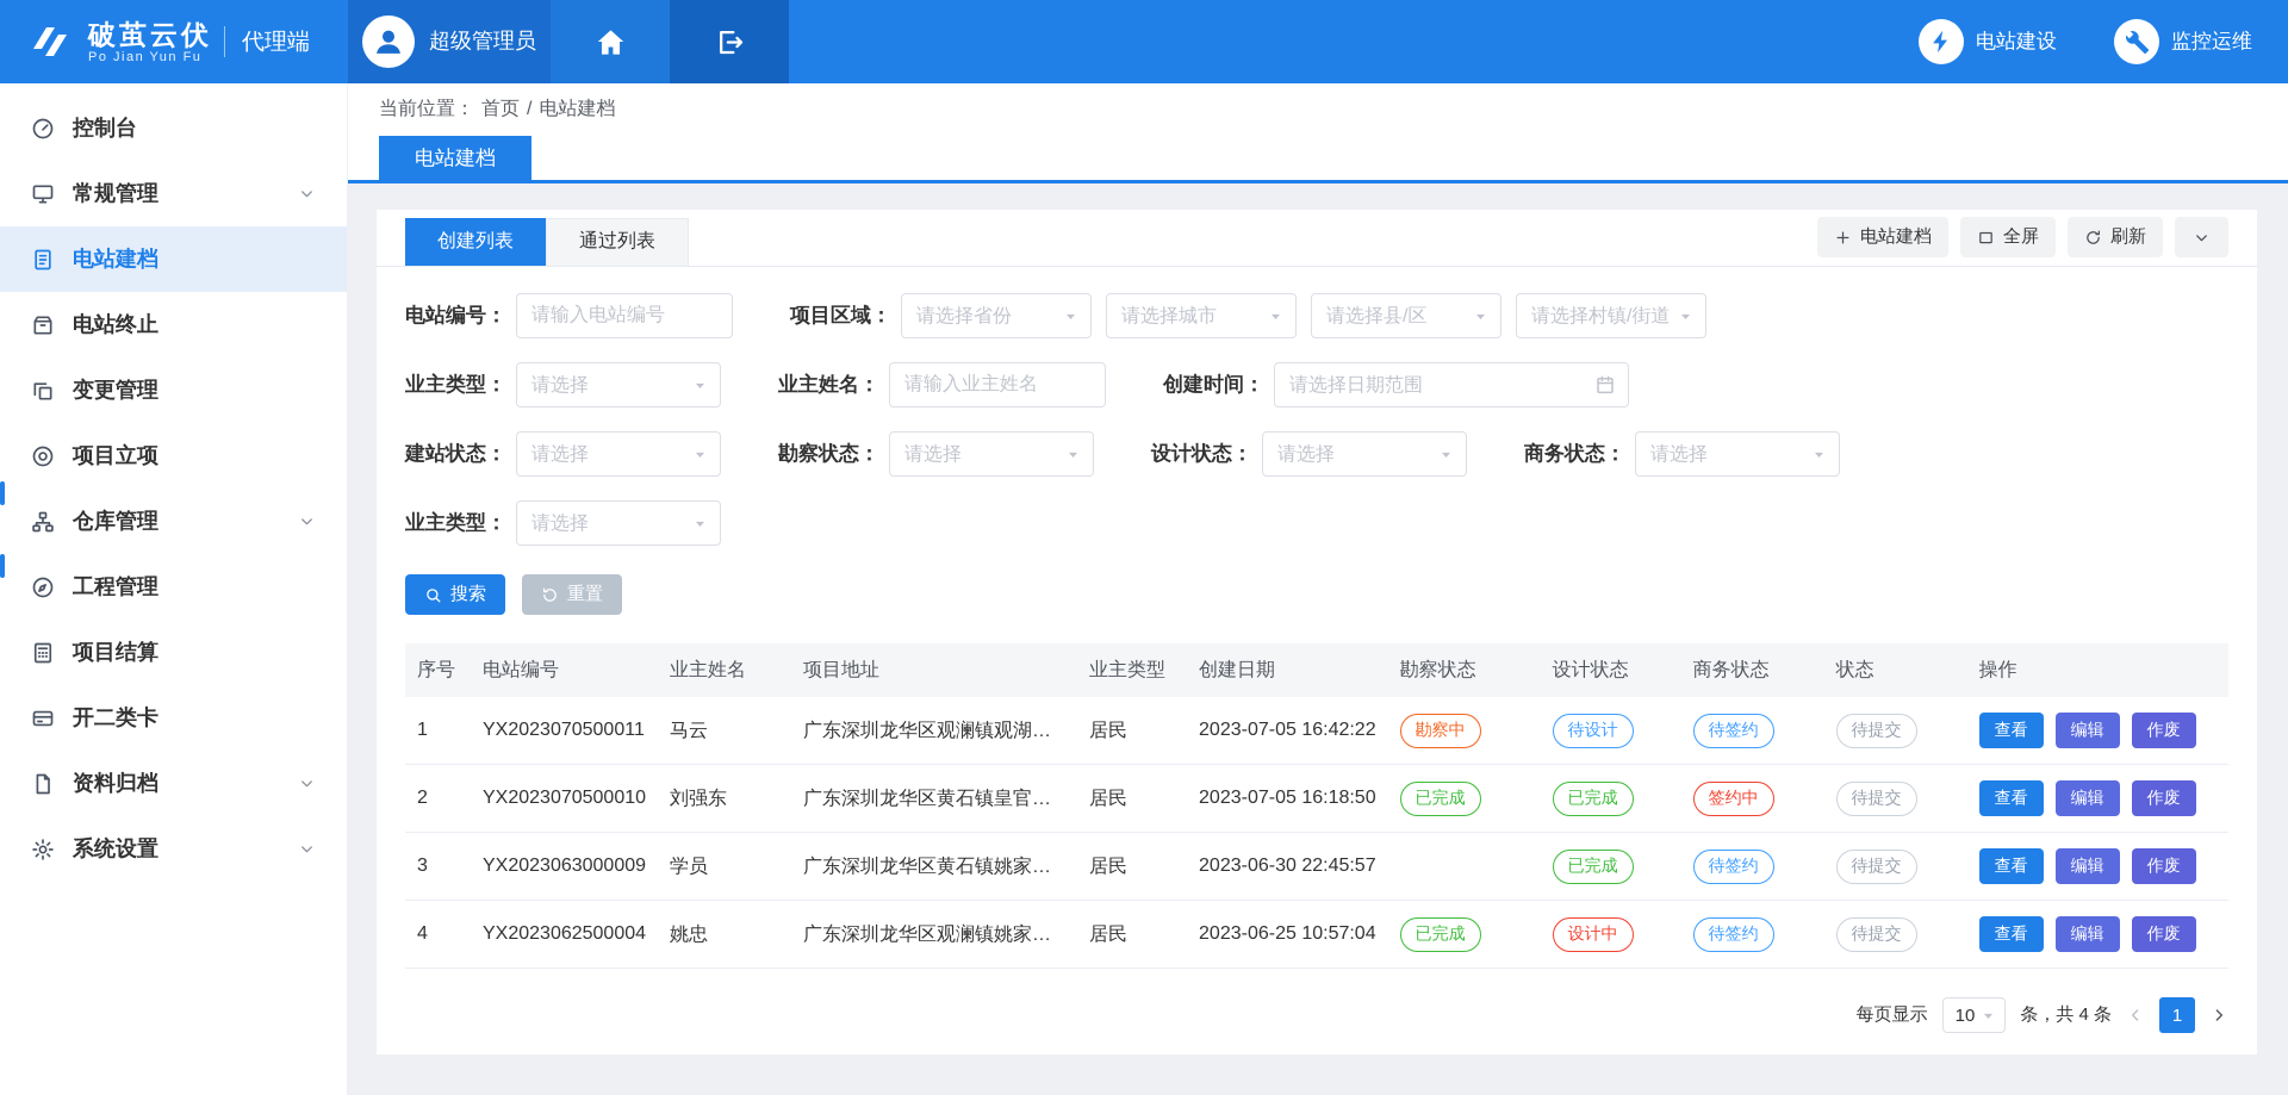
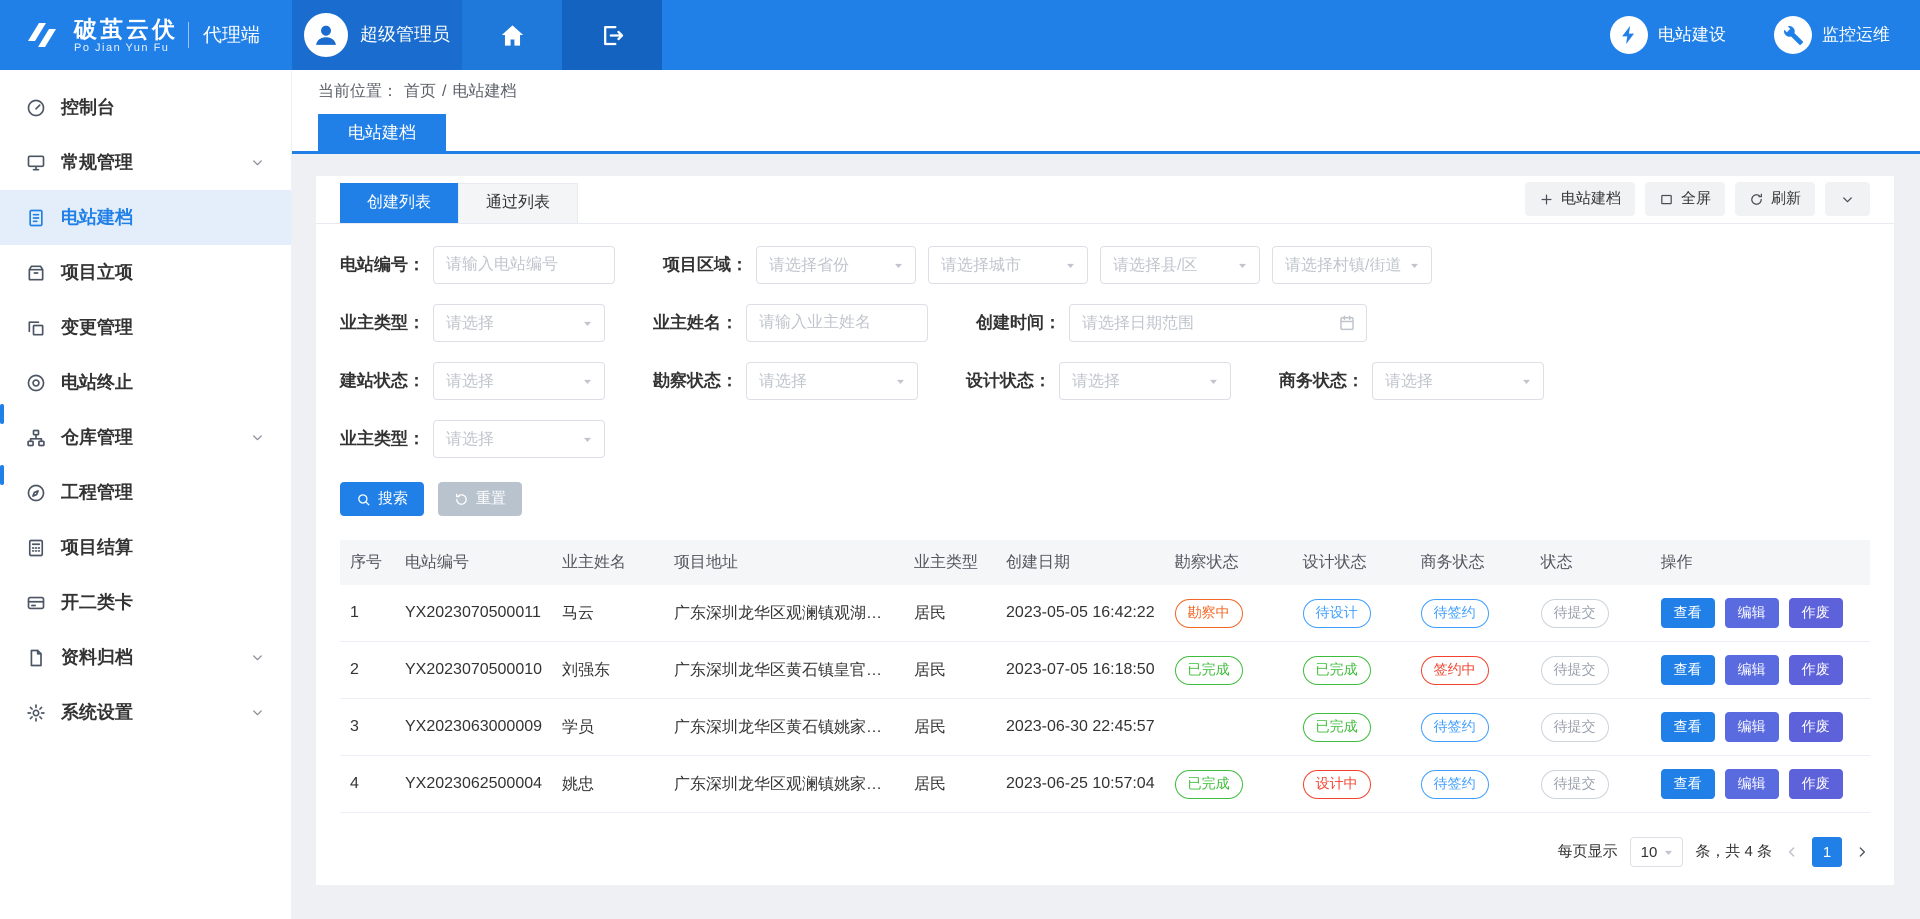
  破茧云伏
  Po Jian Yun Fu
  代理端
  超级管理员
  电站建设
  监控运维
  控制台
  常规管理
  电站建档
- 电站终止
+ 项目立项
  变更管理
- 项目立项
+ 电站终止
  仓库管理
  工程管理
  项目结算
  开二类卡
  资料归档
  系统设置
  当前位置： 首页 / 电站建档
  电站建档
  创建列表
  通过列表
  电站建档
  全屏
  刷新
  电站编号：
  请输入电站编号
  项目区域：
  请选择省份
  请选择城市
  请选择县/区
  请选择村镇/街道
  业主类型：
  请选择
  业主姓名：
  请输入业主姓名
  创建时间：
  请选择日期范围
  建站状态：
  请选择
  勘察状态：
  请选择
  设计状态：
  请选择
  商务状态：
  请选择
  业主类型：
  请选择
  搜索
  重置
  序号	电站编号	业主姓名	项目地址	业主类型	创建日期	勘察状态	设计状态	商务状态	状态	操作
- 1	YX2023070500011	马云	广东深圳龙华区观澜镇观湖路...	居民	2023-07-05 16:42:22	勘察中	待设计	待签约	待提交	查看 编辑 作废
+ 1	YX2023070500011	马云	广东深圳龙华区观澜镇观湖路...	居民	2023-05-05 16:42:22	勘察中	待设计	待签约	待提交	查看 编辑 作废
  2	YX2023070500010	刘强东	广东深圳龙华区黄石镇皇官大...	居民	2023-07-05 16:18:50	已完成	已完成	签约中	待提交	查看 编辑 作废
  3	YX2023063000009	学员	广东深圳龙华区黄石镇姚家庄...	居民	2023-06-30 22:45:57		已完成	待签约	待提交	查看 编辑 作废
  4	YX2023062500004	姚忠	广东深圳龙华区观澜镇姚家庄...	居民	2023-06-25 10:57:04	已完成	设计中	待签约	待提交	查看 编辑 作废
  每页显示
  10
  条，共 4 条
  1
